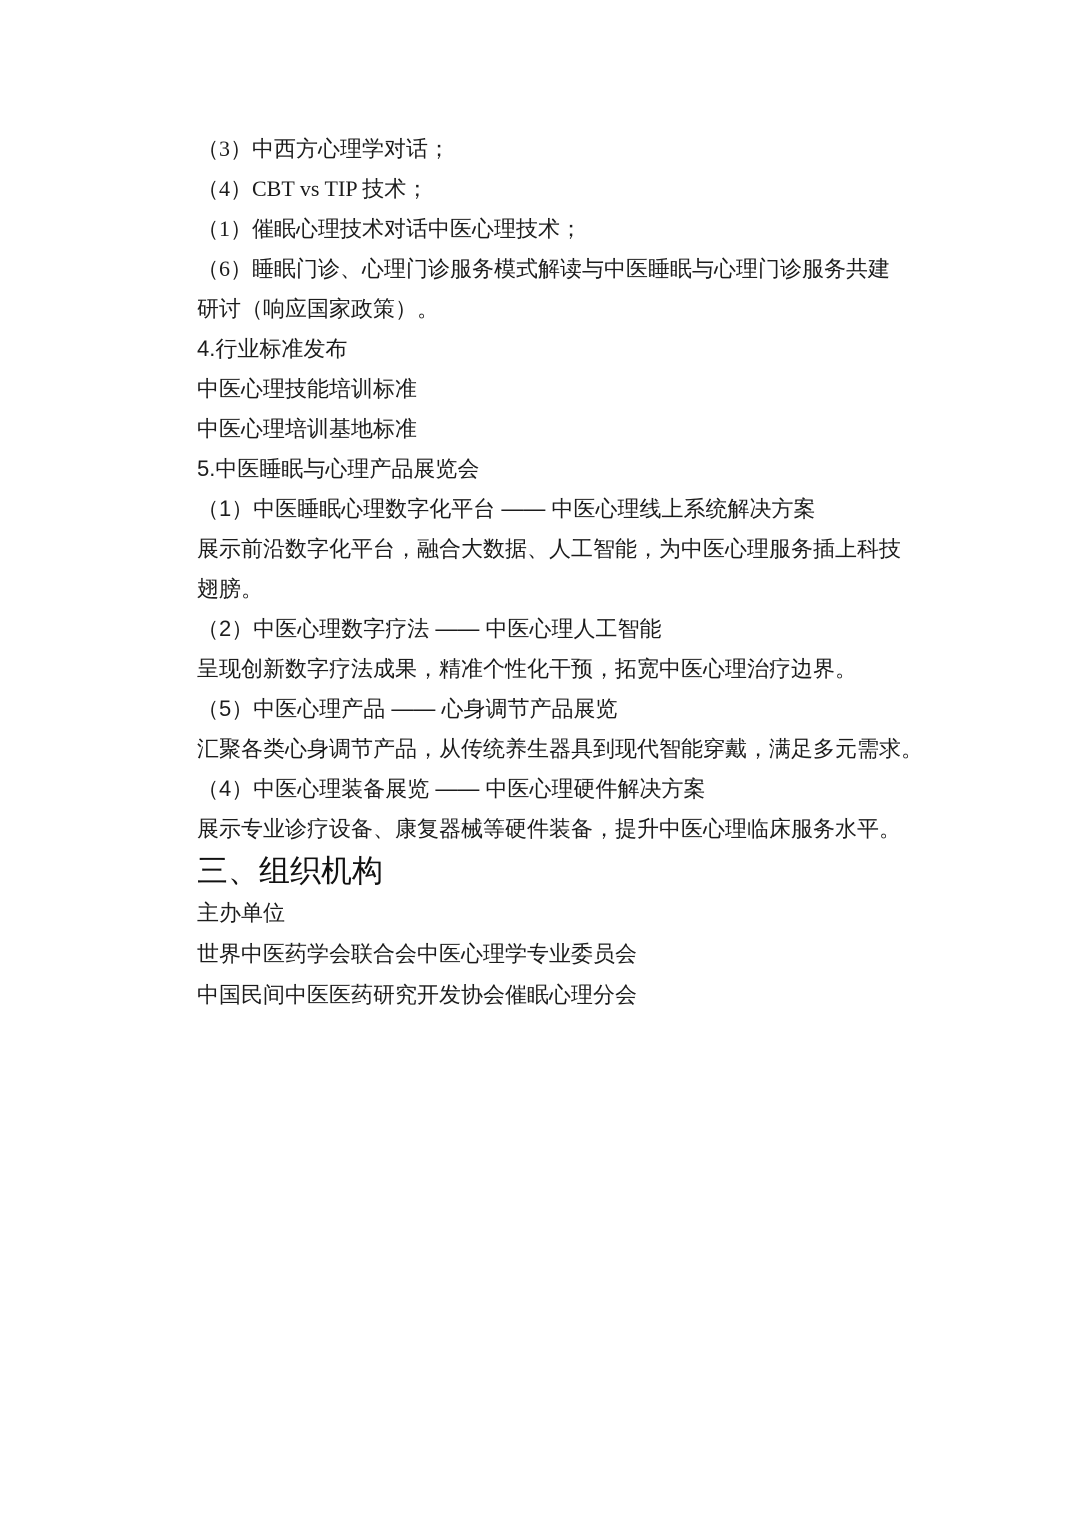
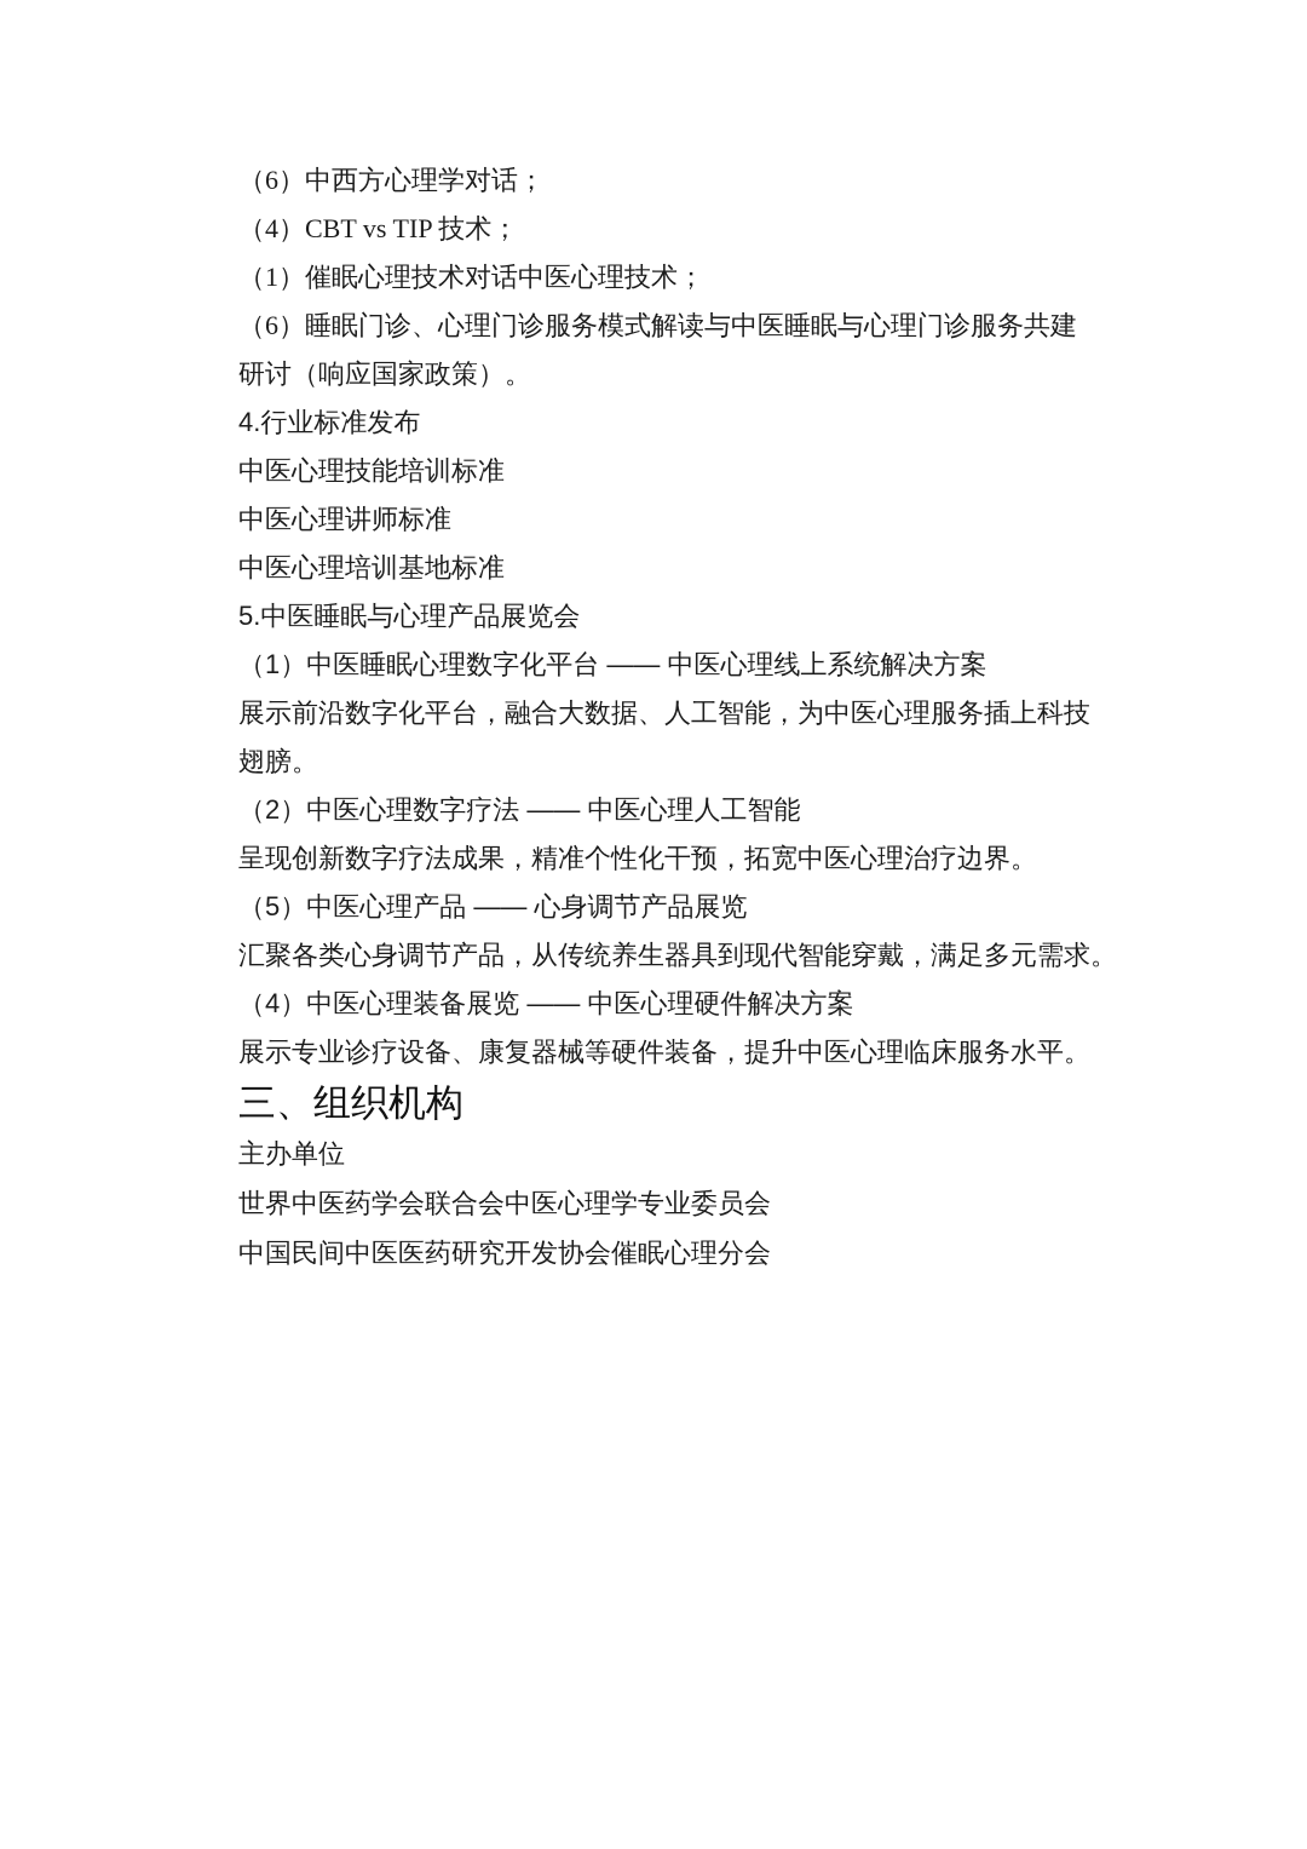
- （3）中西方心理学对话；
+ （6）中西方心理学对话；
  （4）CBT vs TIP 技术；
  （1）催眠心理技术对话中医心理技术；
  （6）睡眠门诊、心理门诊服务模式解读与中医睡眠与心理门诊服务共建研讨（响应国家政策）。
  4.行业标准发布
  中医心理技能培训标准
+ 中医心理讲师标准
  中医心理培训基地标准
  5.中医睡眠与心理产品展览会
  （1）中医睡眠心理数字化平台 —— 中医心理线上系统解决方案
  展示前沿数字化平台，融合大数据、人工智能，为中医心理服务插上科技翅膀。
  （2）中医心理数字疗法 —— 中医心理人工智能
  呈现创新数字疗法成果，精准个性化干预，拓宽中医心理治疗边界。
  （5）中医心理产品 —— 心身调节产品展览
  汇聚各类心身调节产品，从传统养生器具到现代智能穿戴，满足多元需求。
  （4）中医心理装备展览 —— 中医心理硬件解决方案
  展示专业诊疗设备、康复器械等硬件装备，提升中医心理临床服务水平。
  三、组织机构
  主办单位
  世界中医药学会联合会中医心理学专业委员会
  中国民间中医医药研究开发协会催眠心理分会
